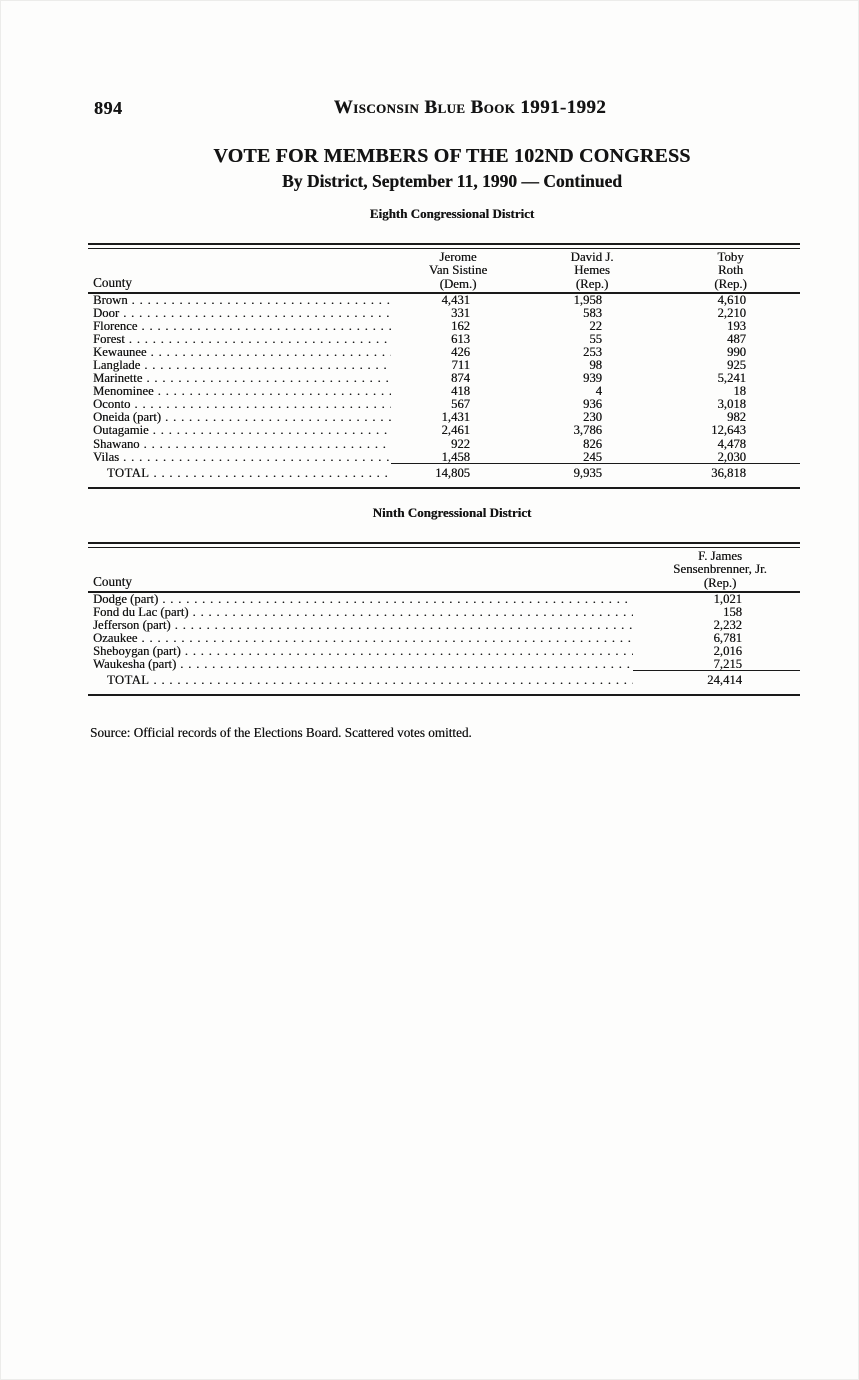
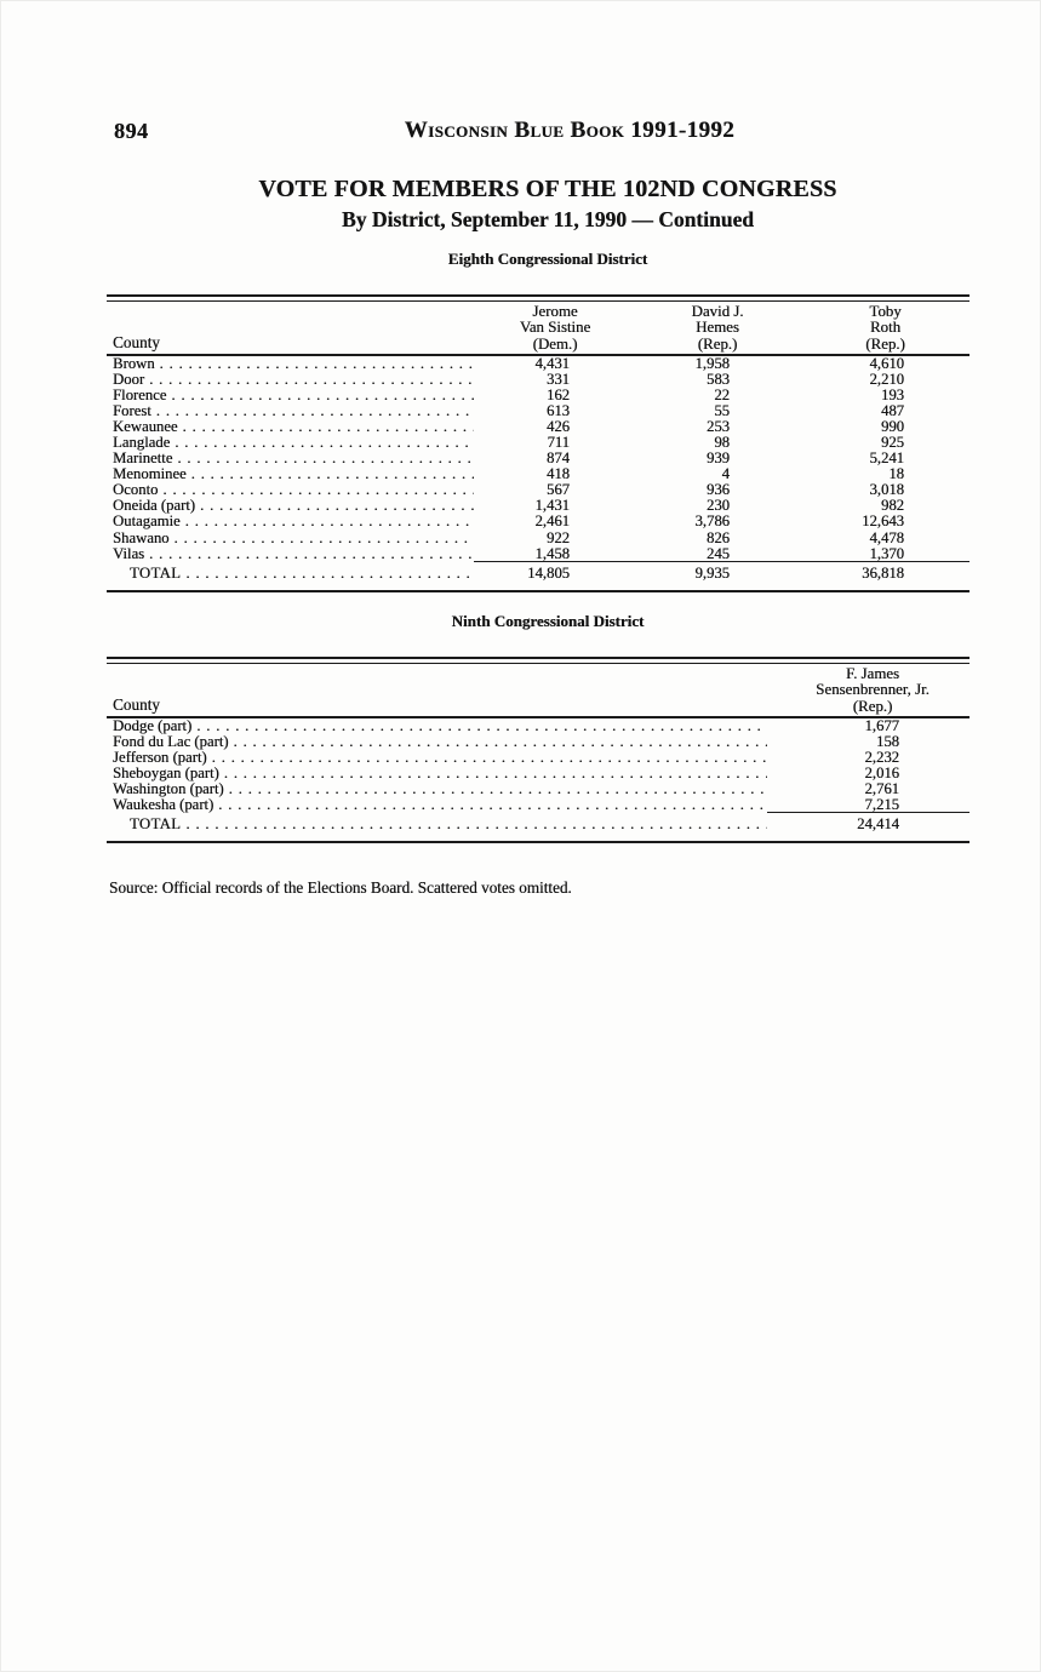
  894
  Wisconsin Blue Book 1991-1992
  VOTE FOR MEMBERS OF THE 102ND CONGRESS
  By District, September 11, 1990 — Continued
  Eighth Congressional District
  County
  Jerome
  Van Sistine
  (Dem.)
  David J.
  Hemes
  (Rep.)
  Toby
  Roth
  (Rep.)
  Brown
  4,431
  1,958
  4,610
  Door
  331
  583
  2,210
  Florence
  162
  22
  193
  Forest
  613
  55
  487
  Kewaunee
  426
  253
  990
  Langlade
  711
  98
  925
  Marinette
  874
  939
  5,241
  Menominee
  418
  4
  18
  Oconto
  567
  936
  3,018
  Oneida (part)
  1,431
  230
  982
  Outagamie
  2,461
  3,786
  12,643
  Shawano
  922
  826
  4,478
  Vilas
  1,458
  245
- 2,030
+ 1,370
  TOTAL
  14,805
  9,935
  36,818
  Ninth Congressional District
  County
  F. James
  Sensenbrenner, Jr.
  (Rep.)
  Dodge (part)
- 1,021
+ 1,677
  Fond du Lac (part)
  158
  Jefferson (part)
  2,232
- Ozaukee
- 6,781
  Sheboygan (part)
  2,016
+ Washington (part)
+ 2,761
  Waukesha (part)
  7,215
  TOTAL
  24,414
  Source: Official records of the Elections Board. Scattered votes omitted.
